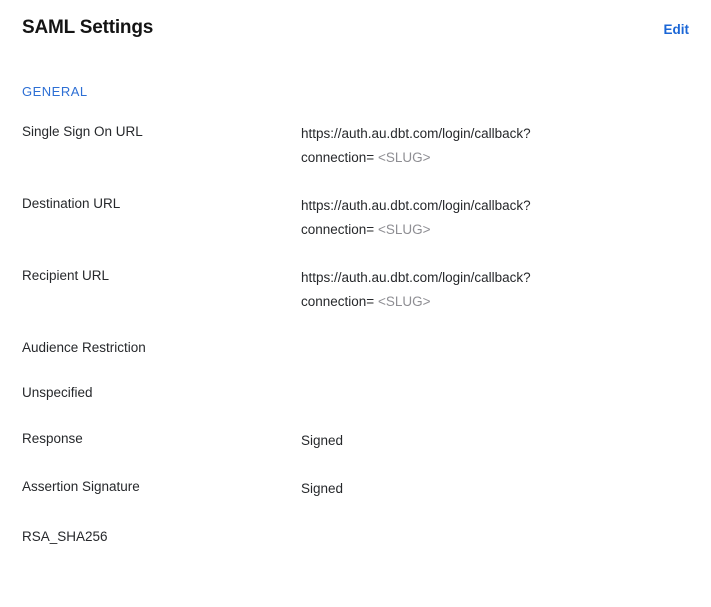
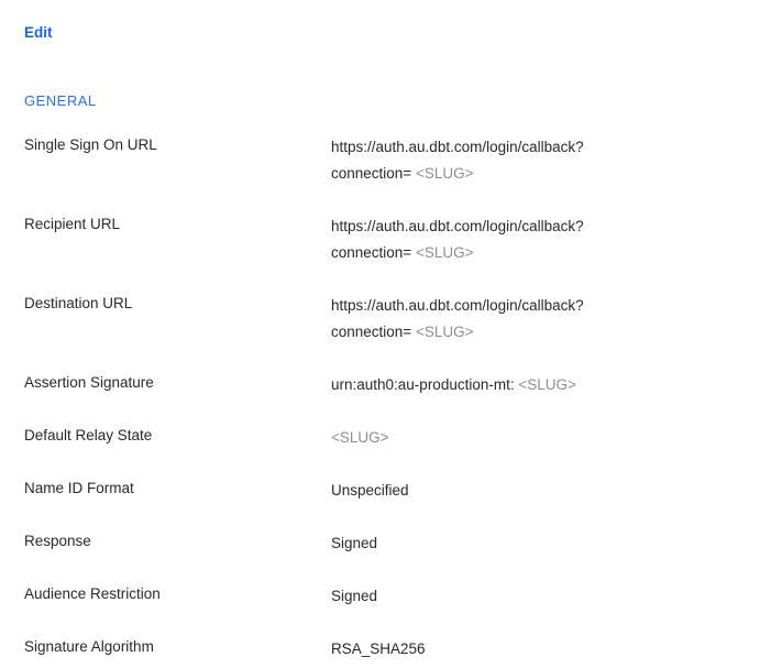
- SAML Settings
  Edit
  GENERAL
  Single Sign On URL
  https://auth.au.dbt.com/login/callback?
  connection= <SLUG>
- Destination URL
+ Recipient URL
  https://auth.au.dbt.com/login/callback?
  connection= <SLUG>
- Recipient URL
+ Destination URL
  https://auth.au.dbt.com/login/callback?
  connection= <SLUG>
- Audience Restriction
+ Assertion Signature
+ urn:auth0:au-production-mt: <SLUG>
+ Default Relay State
+ <SLUG>
+ Name ID Format
  Unspecified
  Response
  Signed
- Assertion Signature
+ Audience Restriction
  Signed
+ Signature Algorithm
  RSA_SHA256
